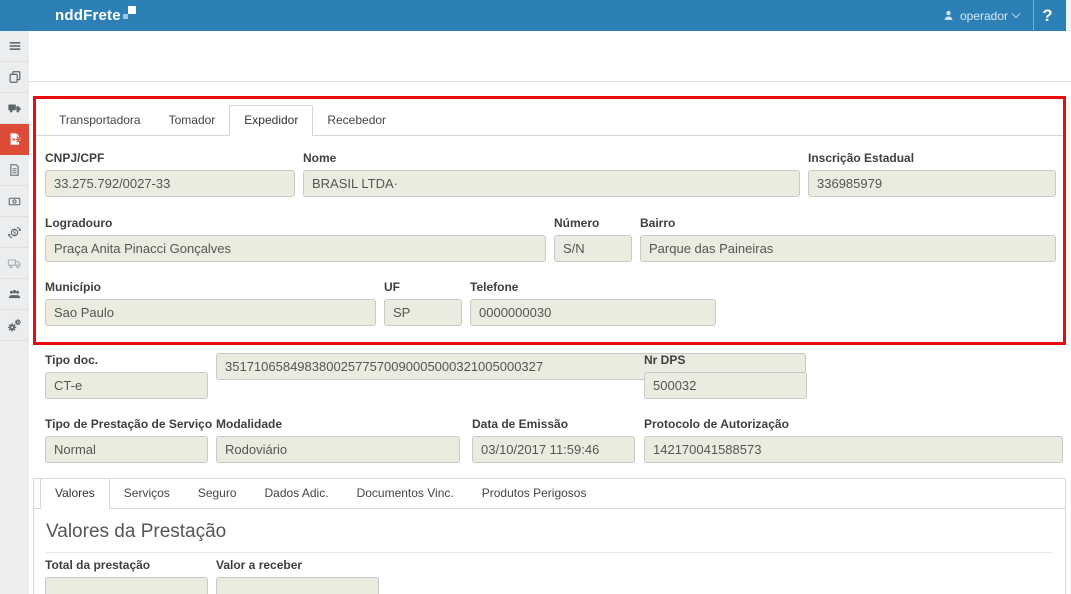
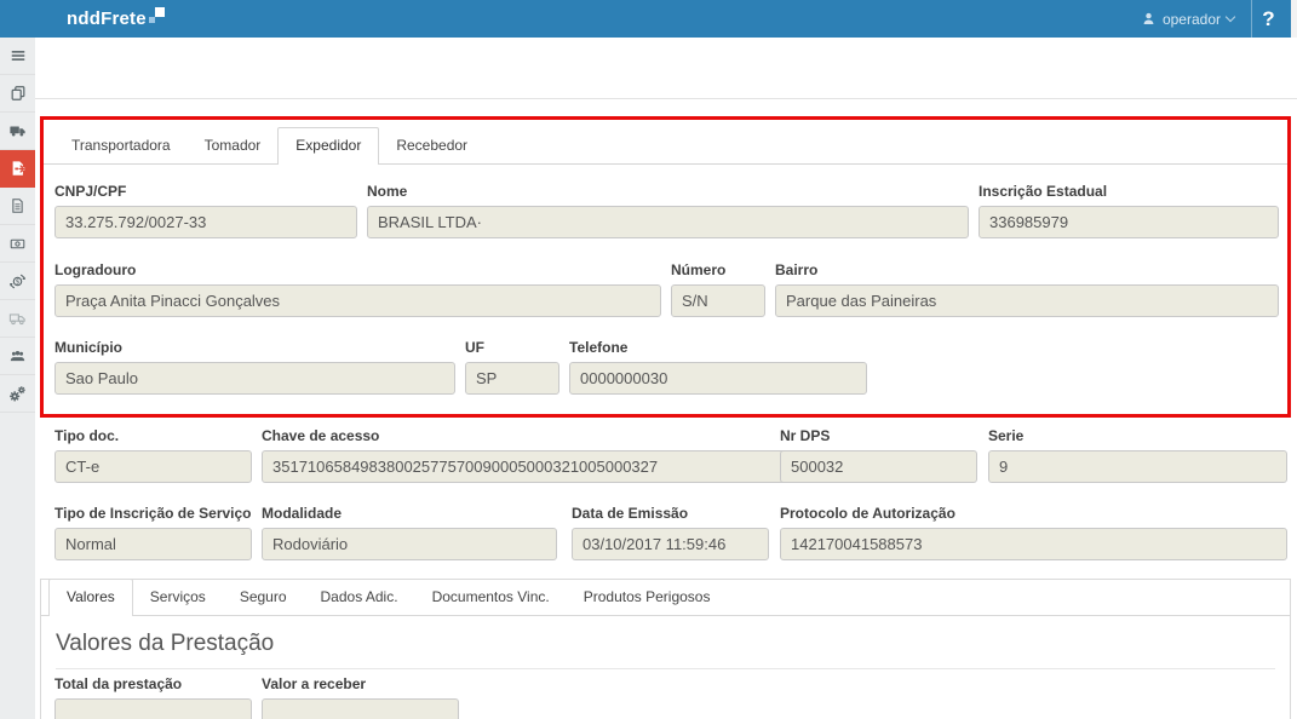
  nddFrete
  operador
  ?
  Transportadora
  Tomador
  Expedidor
  Recebedor
  CNPJ/CPF
  33.275.792/0027-33
  Nome
  BRASIL LTDA·
  Inscrição Estadual
  336985979
  Logradouro
  Praça Anita Pinacci Gonçalves
  Número
  S/N
  Bairro
  Parque das Paineiras
  Município
  Sao Paulo
  UF
  SP
  Telefone
  0000000030
  Tipo doc.
  CT-e
+ Chave de acesso
  35171065849838002577570090005000321005000327
  Nr DPS
  500032
+ Serie
+ 9
- Tipo de Prestação de Serviço
+ Tipo de Inscrição de Serviço
  Normal
  Modalidade
  Rodoviário
  Data de Emissão
  03/10/2017 11:59:46
  Protocolo de Autorização
  142170041588573
  Valores
  Serviços
  Seguro
  Dados Adic.
  Documentos Vinc.
  Produtos Perigosos
  Valores da Prestação
  Total da prestação
  Valor a receber
